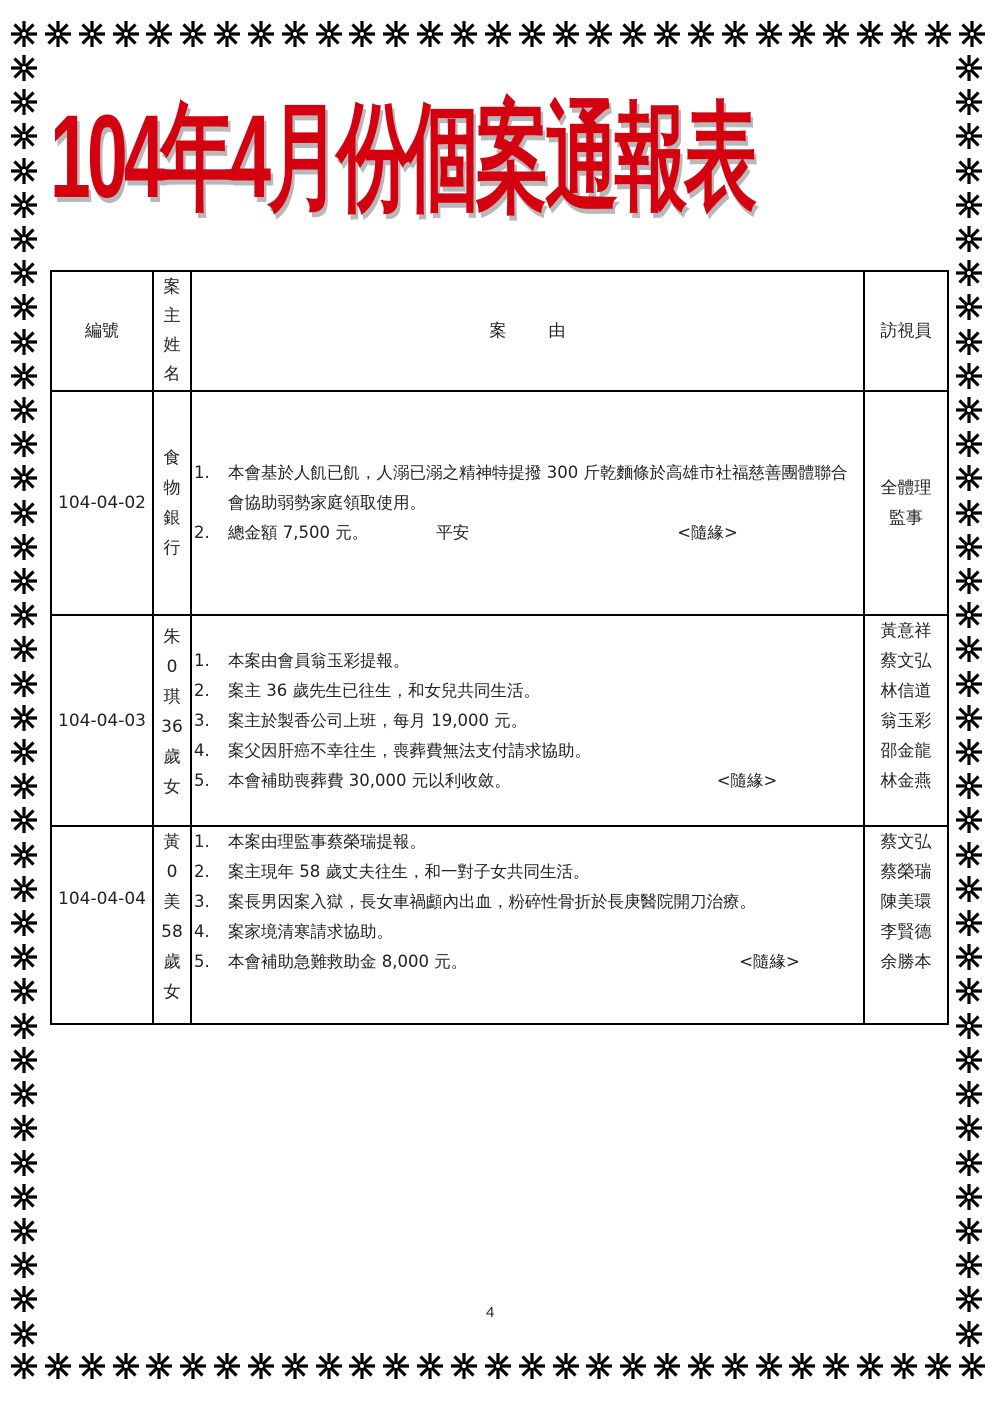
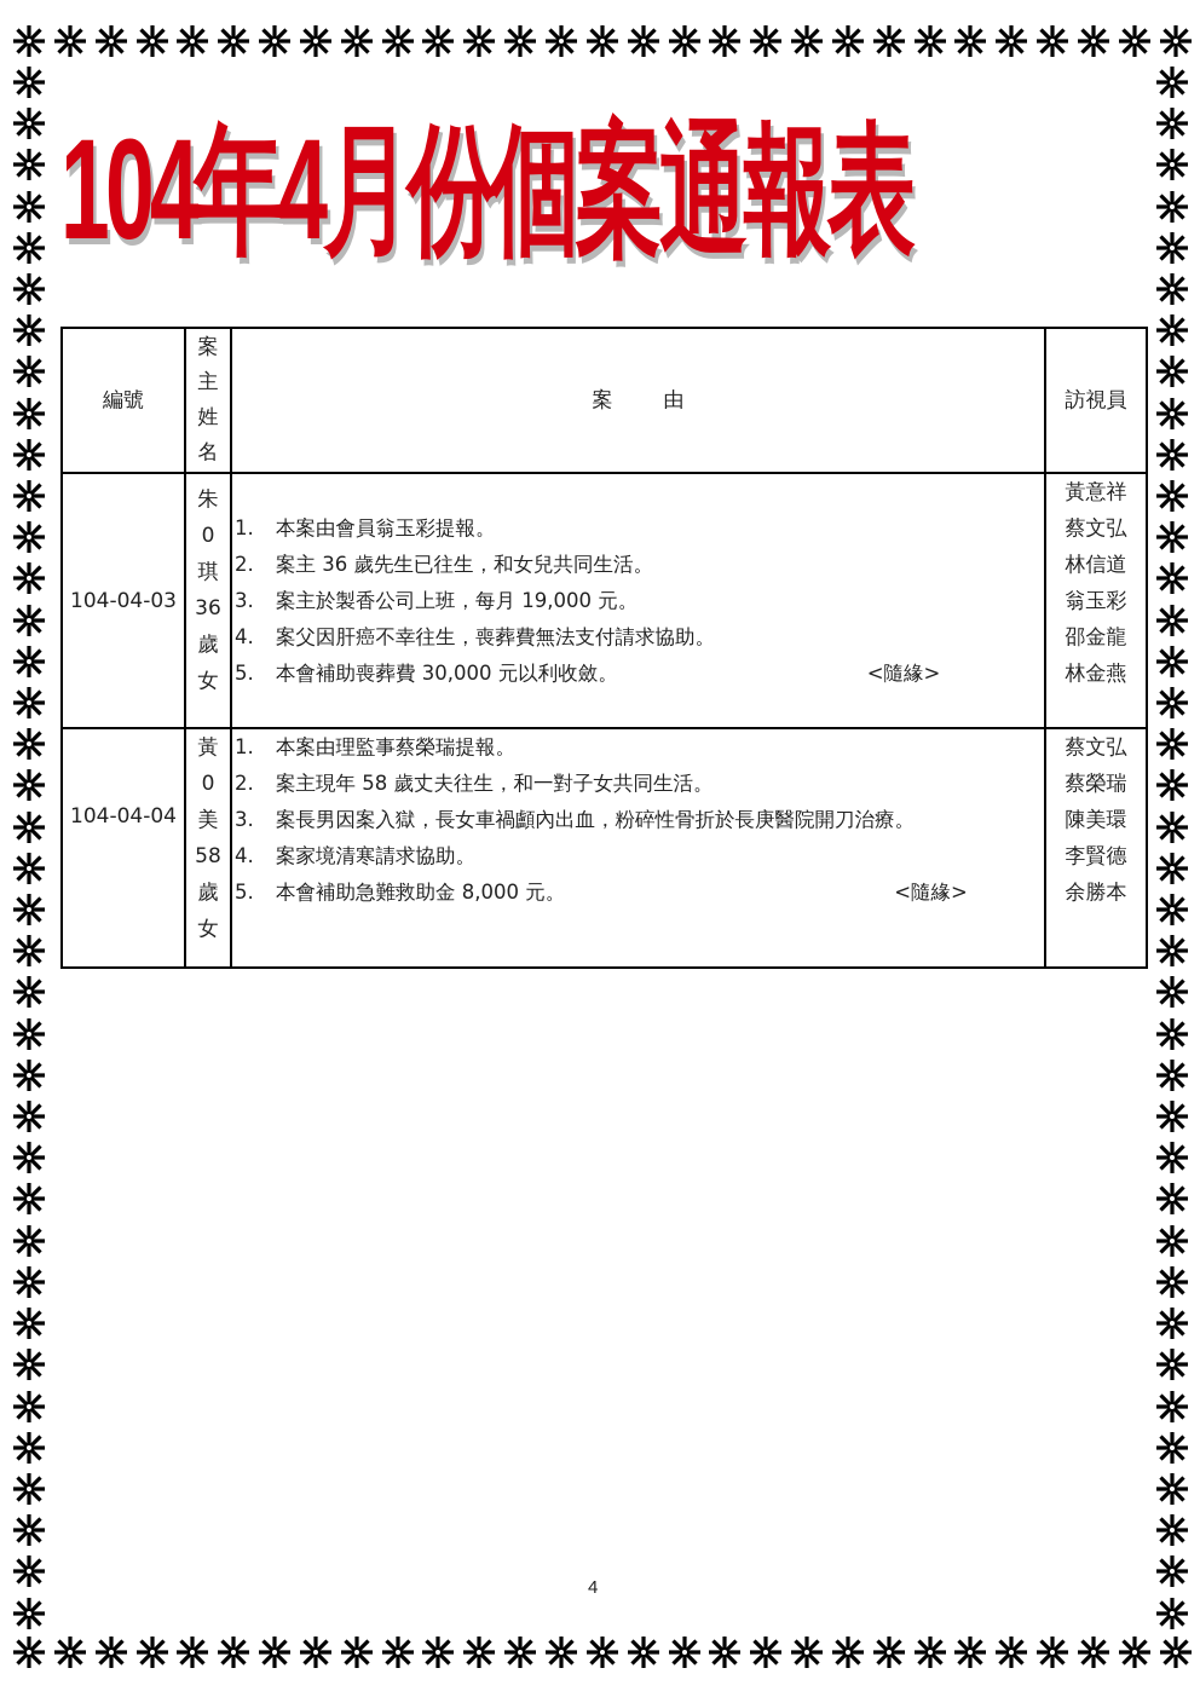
  104年4月份個案通報表
  編號	案 主 姓 名	案 由	訪視員
- 104-04-02	食物銀行	1. 本會基於人飢已飢，人溺已溺之精神特提撥 300 斤乾麵條於高雄市社福慈善團體聯合會協助弱勢家庭領取使用。2. 總金額 7,500 元。 平安 <隨緣>	全體理監事
  104-04-03	朱0琪36歲女	1. 本案由會員翁玉彩提報。2. 案主 36 歲先生已往生，和女兒共同生活。3. 案主於製香公司上班，每月 19,000 元。4. 案父因肝癌不幸往生，喪葬費無法支付請求協助。5. 本會補助喪葬費 30,000 元以利收斂。 <隨緣>	黃意祥蔡文弘林信道翁玉彩邵金龍林金燕
  104-04-04	黃0美58歲女	1. 本案由理監事蔡榮瑞提報。2. 案主現年 58 歲丈夫往生，和一對子女共同生活。3. 案長男因案入獄，長女車禍顱內出血，粉碎性骨折於長庚醫院開刀治療。4. 案家境清寒請求協助。5. 本會補助急難救助金 8,000 元。 <隨緣>	蔡文弘蔡榮瑞陳美環李賢德余勝本
  4
